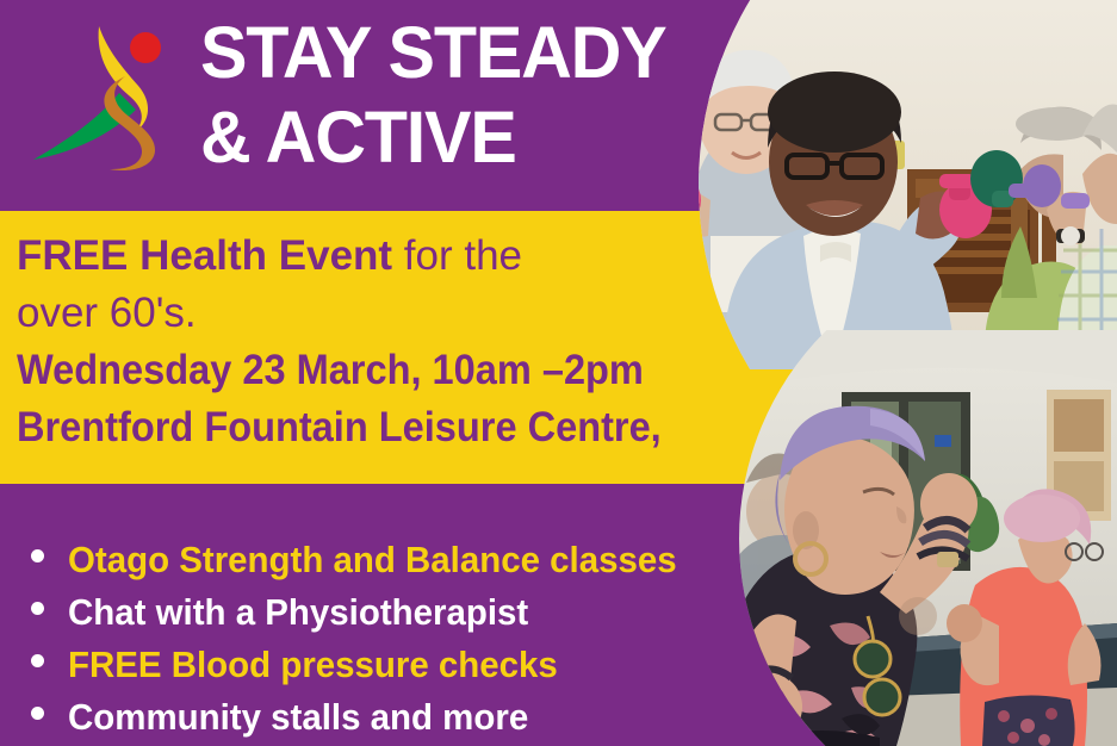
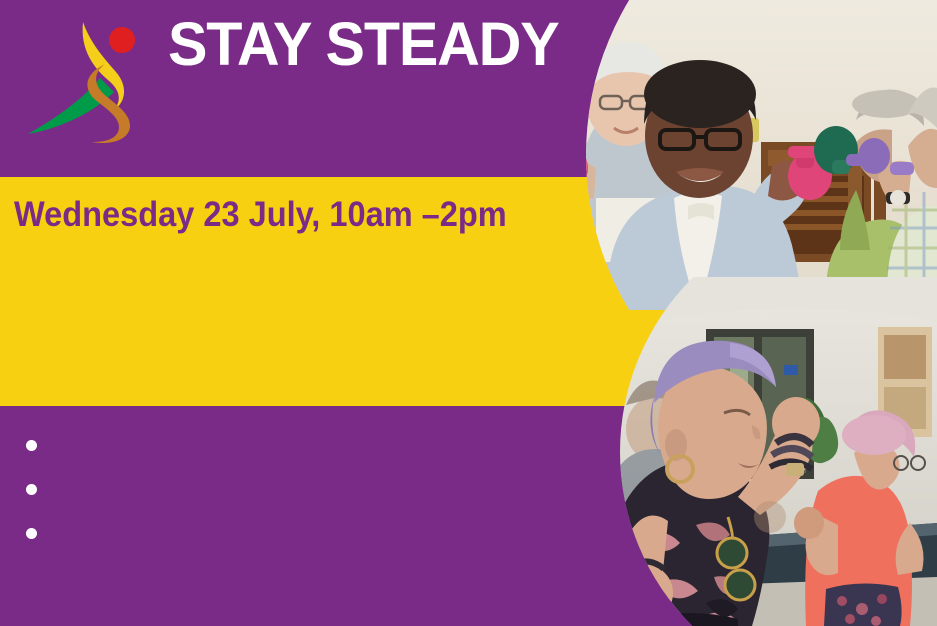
  STAY STEADY
- & ACTIVE
- FREE Health Event for the
- over 60's.
- Wednesday 23 March, 10am –2pm
+ Wednesday 23 July, 10am –2pm
- Brentford Fountain Leisure Centre,
- Otago Strength and Balance classes
- Chat with a Physiotherapist
- FREE Blood pressure checks
- Community stalls and more
